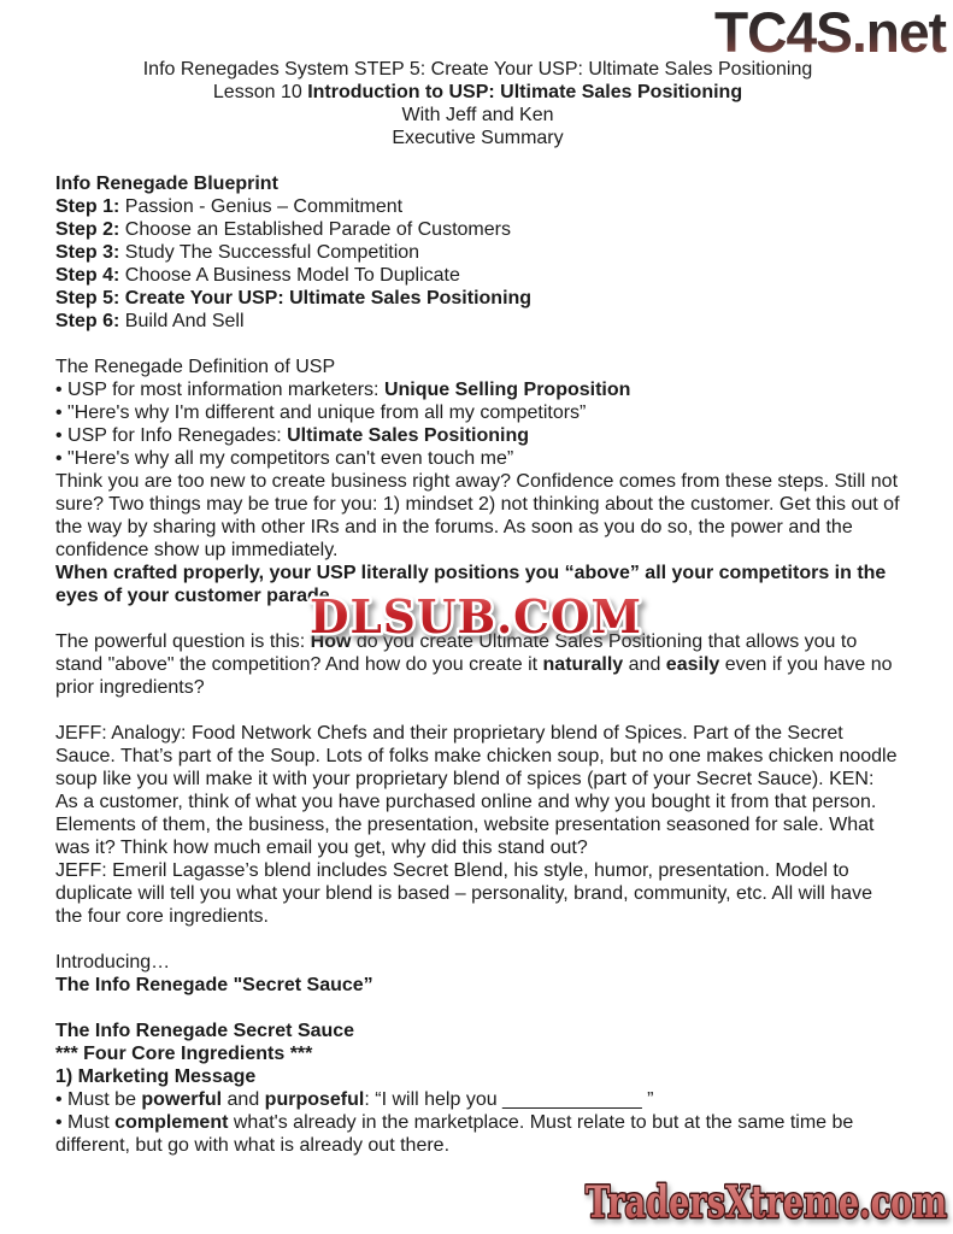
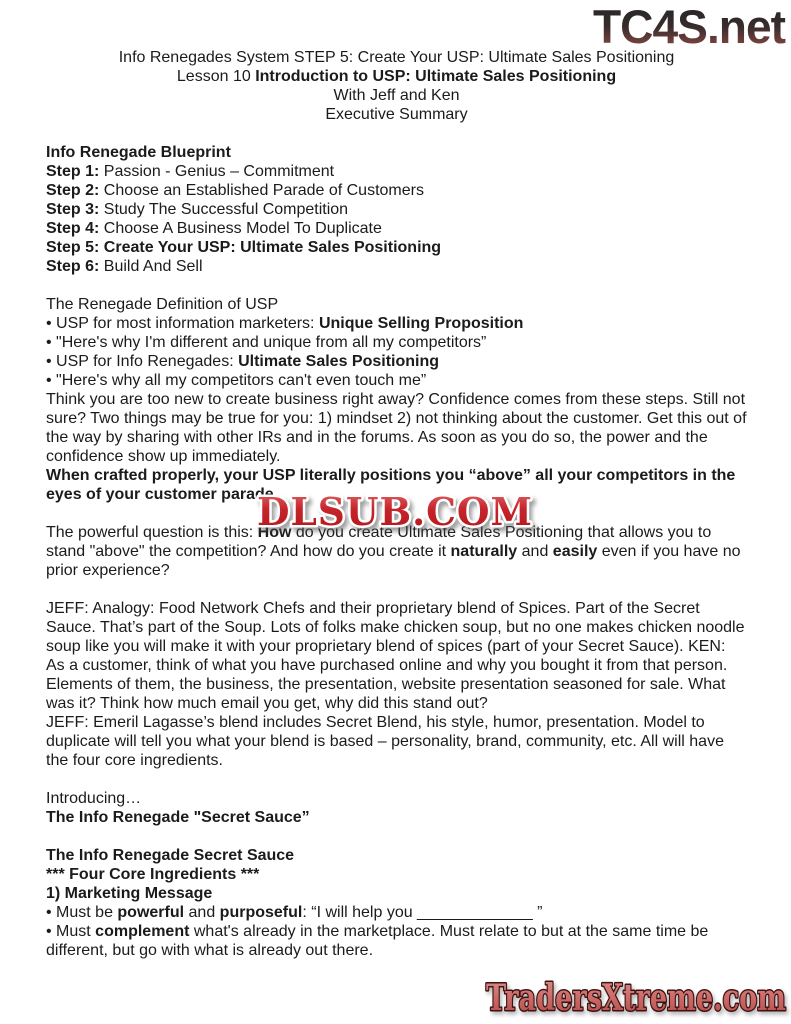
  TC4S.net
  Info Renegades System STEP 5: Create Your USP: Ultimate Sales Positioning
  Lesson 10 Introduction to USP: Ultimate Sales Positioning
  With Jeff and Ken
  Executive Summary
  Info Renegade Blueprint
  Step 1: Passion - Genius – Commitment
  Step 2: Choose an Established Parade of Customers
  Step 3: Study The Successful Competition
  Step 4: Choose A Business Model To Duplicate
  Step 5: Create Your USP: Ultimate Sales Positioning
  Step 6: Build And Sell
  The Renegade Definition of USP
  • USP for most information marketers: Unique Selling Proposition
  • "Here's why I'm different and unique from all my competitors”
  • USP for Info Renegades: Ultimate Sales Positioning
  • "Here's why all my competitors can't even touch me”
  Think you are too new to create business right away? Confidence comes from these steps. Still not sure? Two things may be true for you: 1) mindset 2) not thinking about the customer. Get this out of the way by sharing with other IRs and in the forums. As soon as you do so, the power and the confidence show up immediately.
  When crafted properly, your USP literally positions you “above” all your competitors in the eyes of your customer parade
- The powerful question is this: How do you create Ultimate Sales Positioning that allows you to stand "above" the competition? And how do you create it naturally and easily even if you have no prior ingredients?
+ The powerful question is this: How do you create Ultimate Sales Positioning that allows you to stand "above" the competition? And how do you create it naturally and easily even if you have no prior experience?
  JEFF: Analogy: Food Network Chefs and their proprietary blend of Spices. Part of the Secret Sauce. That’s part of the Soup. Lots of folks make chicken soup, but no one makes chicken noodle soup like you will make it with your proprietary blend of spices (part of your Secret Sauce). KEN: As a customer, think of what you have purchased online and why you bought it from that person. Elements of them, the business, the presentation, website presentation seasoned for sale. What was it? Think how much email you get, why did this stand out?
  JEFF: Emeril Lagasse’s blend includes Secret Blend, his style, humor, presentation. Model to duplicate will tell you what your blend is based – personality, brand, community, etc. All will have the four core ingredients.
  Introducing…
  The Info Renegade "Secret Sauce”
  The Info Renegade Secret Sauce
  *** Four Core Ingredients ***
  1) Marketing Message
  • Must be powerful and purposeful: “I will help you _____________ ”
  • Must complement what's already in the marketplace. Must relate to but at the same time be different, but go with what is already out there.
  DLSUB.COM
  TradersXtreme.com
